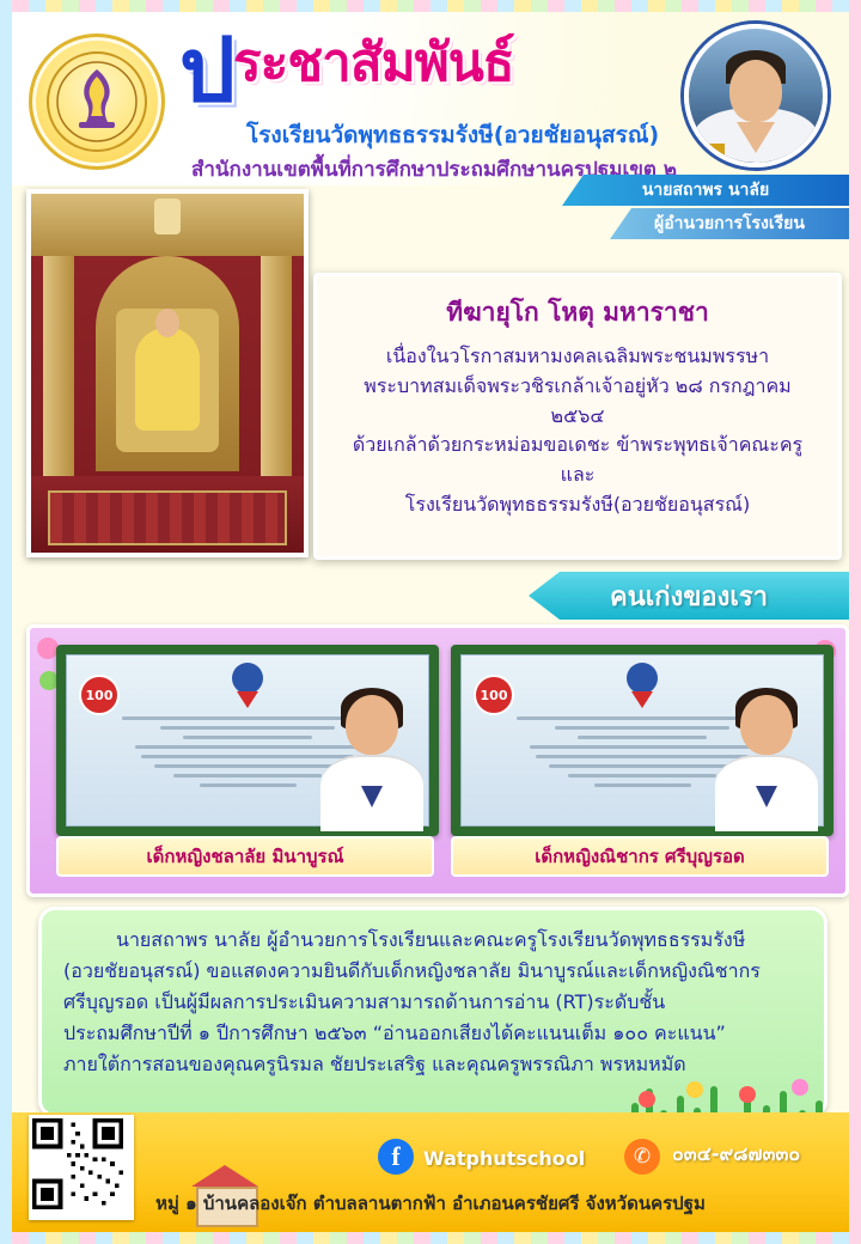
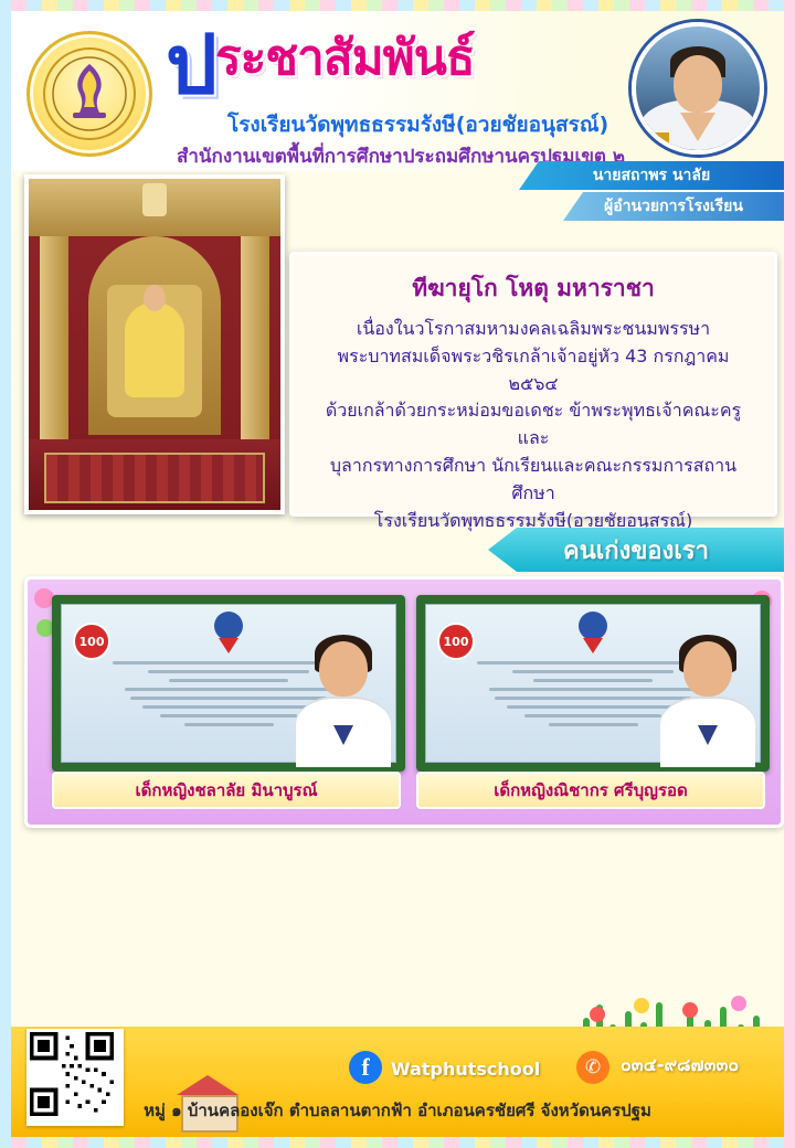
  ป
  ระชาสัมพันธ์
  โรงเรียนวัดพุทธธรรมรังษี(อวยชัยอนุสรณ์)
  สำนักงานเขตพื้นที่การศึกษาประถมศึกษานครปฐมเขต ๒
  นายสถาพร นาลัย
  ผู้อำนวยการโรงเรียน
  ทีฆายุโก โหตุ มหาราชา
  เนื่องในวโรกาสมหามงคลเฉลิมพระชนมพรรษา
- พระบาทสมเด็จพระวชิรเกล้าเจ้าอยู่หัว ๒๘ กรกฎาคม ๒๕๖๔
+ พระบาทสมเด็จพระวชิรเกล้าเจ้าอยู่หัว 43 กรกฎาคม ๒๕๖๔
  ด้วยเกล้าด้วยกระหม่อมขอเดชะ ข้าพระพุทธเจ้าคณะครูและ
+ บุลากรทางการศึกษา นักเรียนและคณะกรรมการสถานศึกษา
  โรงเรียนวัดพุทธธรรมรังษี(อวยชัยอนุสรณ์)
  คนเก่งของเรา
  100
  100
  เด็กหญิงชลาลัย มินาบูรณ์
  เด็กหญิงณิชากร ศรีบุญรอด
- นายสถาพร นาลัย ผู้อำนวยการโรงเรียนและคณะครูโรงเรียนวัดพุทธธรรมรังษี
- (อวยชัยอนุสรณ์) ขอแสดงความยินดีกับเด็กหญิงชลาลัย มินาบูรณ์และเด็กหญิงณิชากร
- ศรีบุญรอด เป็นผู้มีผลการประเมินความสามารถด้านการอ่าน (RT)ระดับชั้น
- ประถมศึกษาปีที่ ๑ ปีการศึกษา ๒๕๖๓ “อ่านออกเสียงได้คะแนนเต็ม ๑๐๐ คะแนน”
- ภายใต้การสอนของคุณครูนิรมล ชัยประเสริฐ และคุณครูพรรณิภา พรหมหมัด
  f
  Watphutschool
  ✆
  ๐๓๔-๙๘๗๓๓๐
  หมู่ ๑ บ้านคลองเจ๊ก ตำบลลานตากฟ้า อำเภอนครชัยศรี จังหวัดนครปฐม
